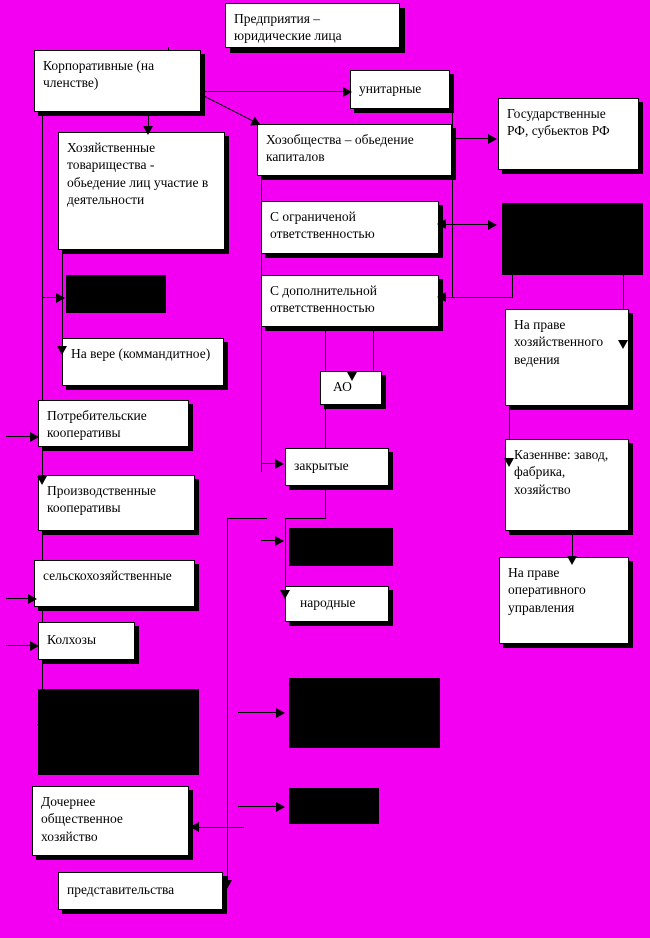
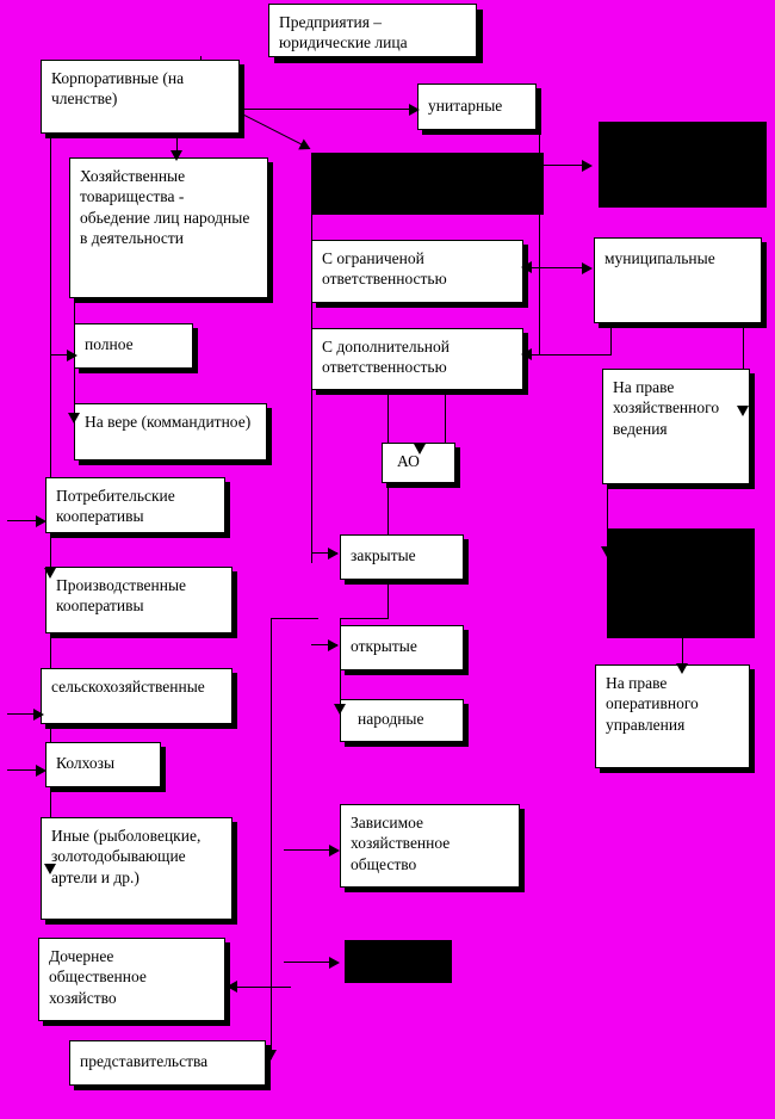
  Предприятия – юридические лица
  Корпоративные (на членстве)
  унитарные
- Государственные РФ, субьектов РФ
- Хозобщества – обьедение капиталов
- Хозяйственные товарищества - обьедение лиц участие в деятельности
+ Хозяйственные товарищества - обьедение лиц народные в деятельности
  С ограниченой ответственностью
+ муниципальные
+ полное
  С дополнительной ответственностью
  На праве хозяйственного ведения
  На вере (коммандитное)
  АО
  Потребительские кооперативы
  закрытые
- Казеннве: завод, фабрика, хозяйство
  Производственные кооперативы
+ открытые
  сельскохозяйственные
  На праве оперативного управления
  народные
  Колхозы
+ Зависимое хозяйственное общество
+ Иные (рыболовецкие, золотодобывающие артели и др.)
  Дочернее общественное хозяйство
  представительства
